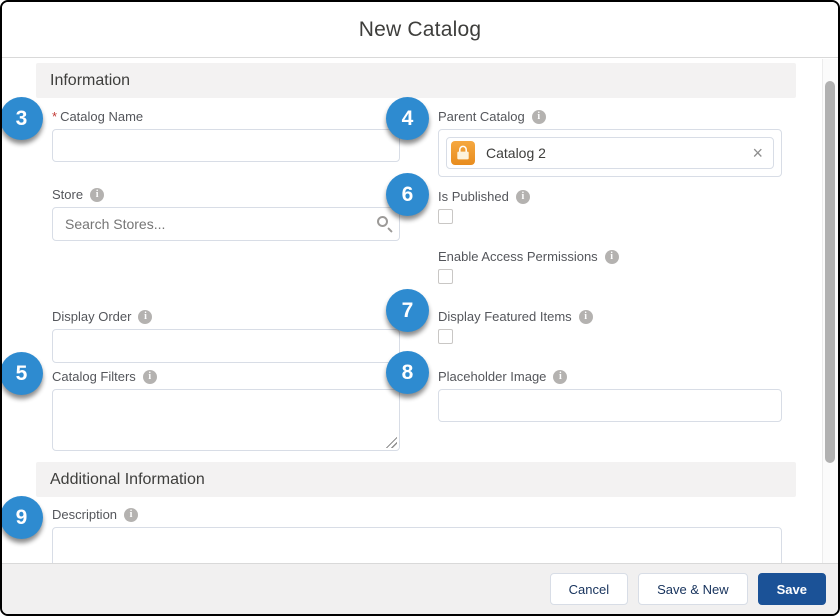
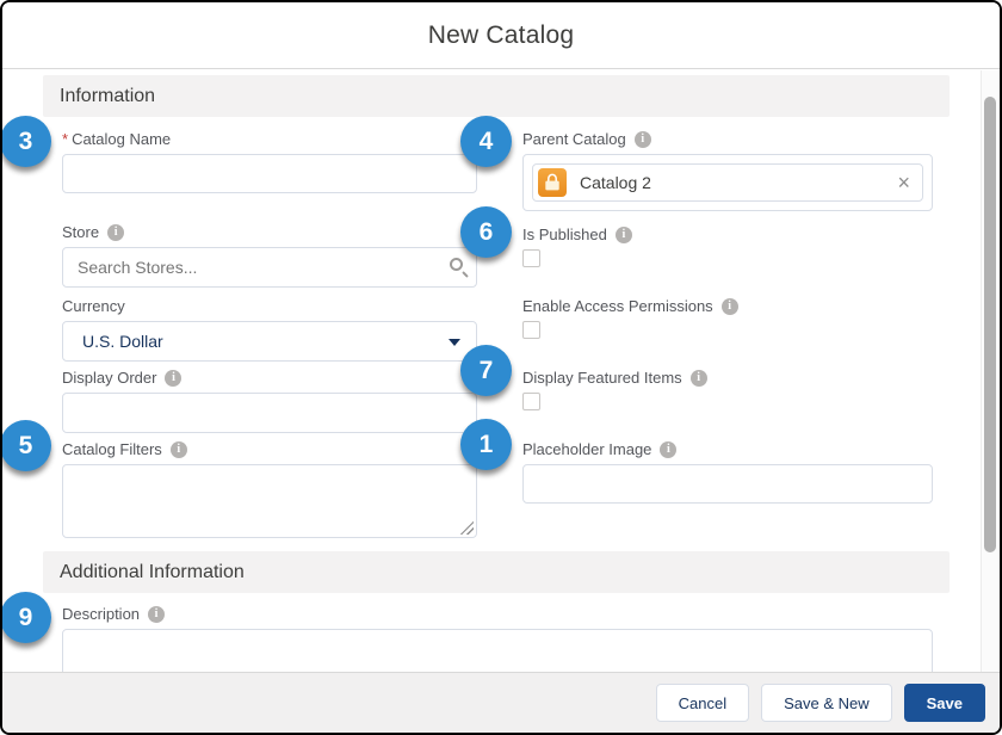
  New Catalog
  Information
  *
  Catalog Name
  Store
  i
  Search Stores...
+ Currency
+ U.S. Dollar
  Display Order
  i
  Catalog Filters
  i
  Parent Catalog
  i
  Catalog 2
  ×
  Is Published
  i
  Enable Access Permissions
  i
  Display Featured Items
  i
  Placeholder Image
  i
  Additional Information
  Description
  i
  Cancel
  Save & New
  Save
  3
  4
  5
  6
  7
- 8
+ 1
  9
